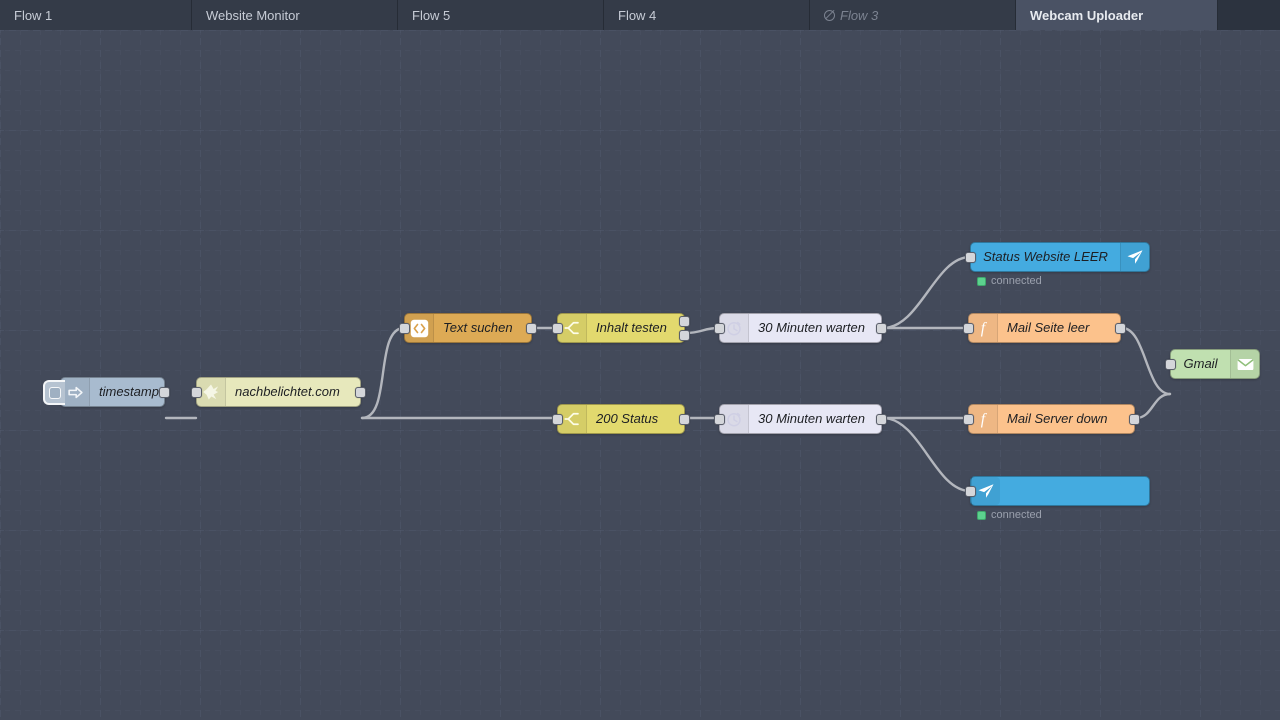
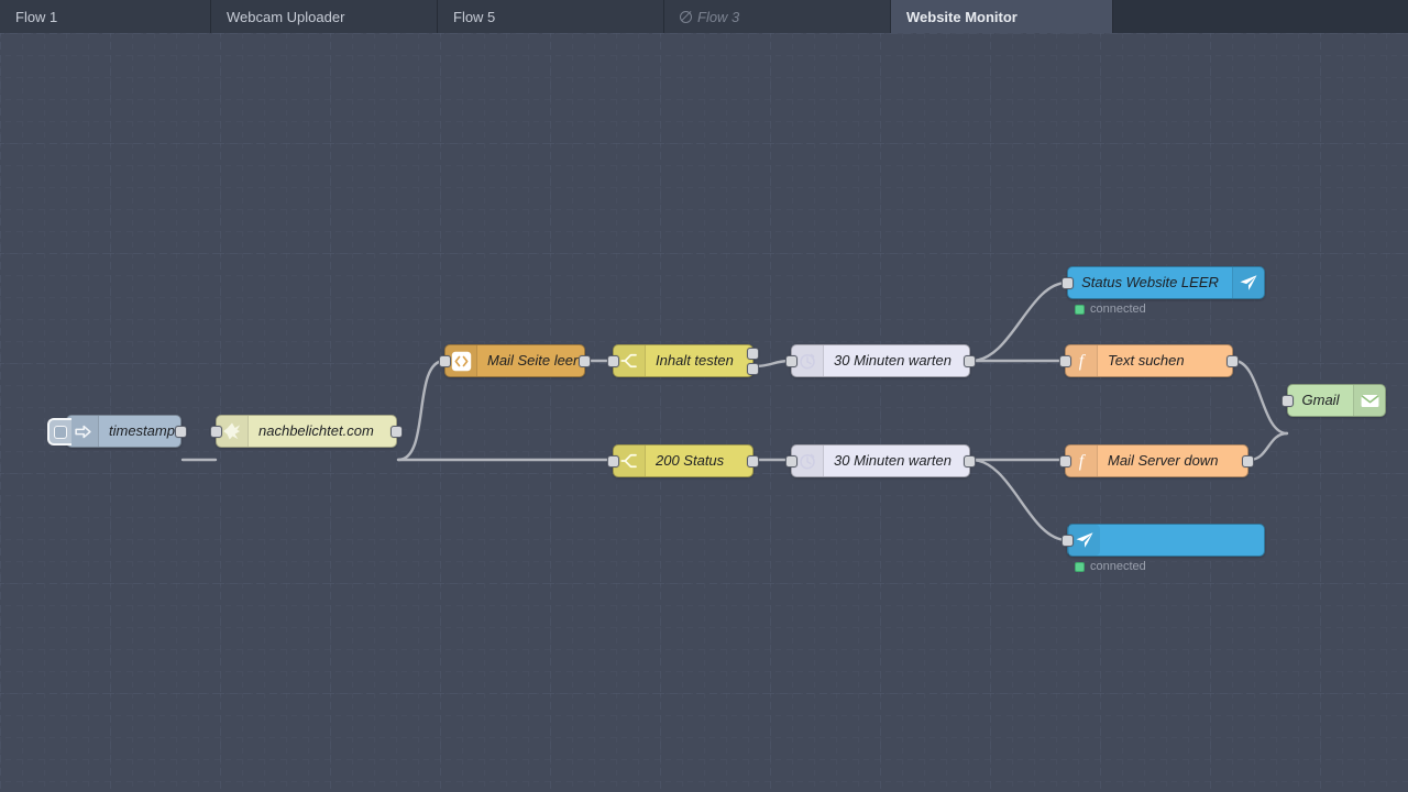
  Flow 1
- Website Monitor
+ Webcam Uploader
  Flow 5
- Flow 4
  Flow 3
- Webcam Uploader
+ Website Monitor
  timestamp
  nachbelichtet.com
- Text suchen
+ Mail Seite leer
  Inhalt testen
  30 Minuten warten
  f
- Mail Seite leer
+ Text suchen
  Status Website LEER
  connected
  200 Status
  30 Minuten warten
  f
  Mail Server down
  connected
  Gmail
